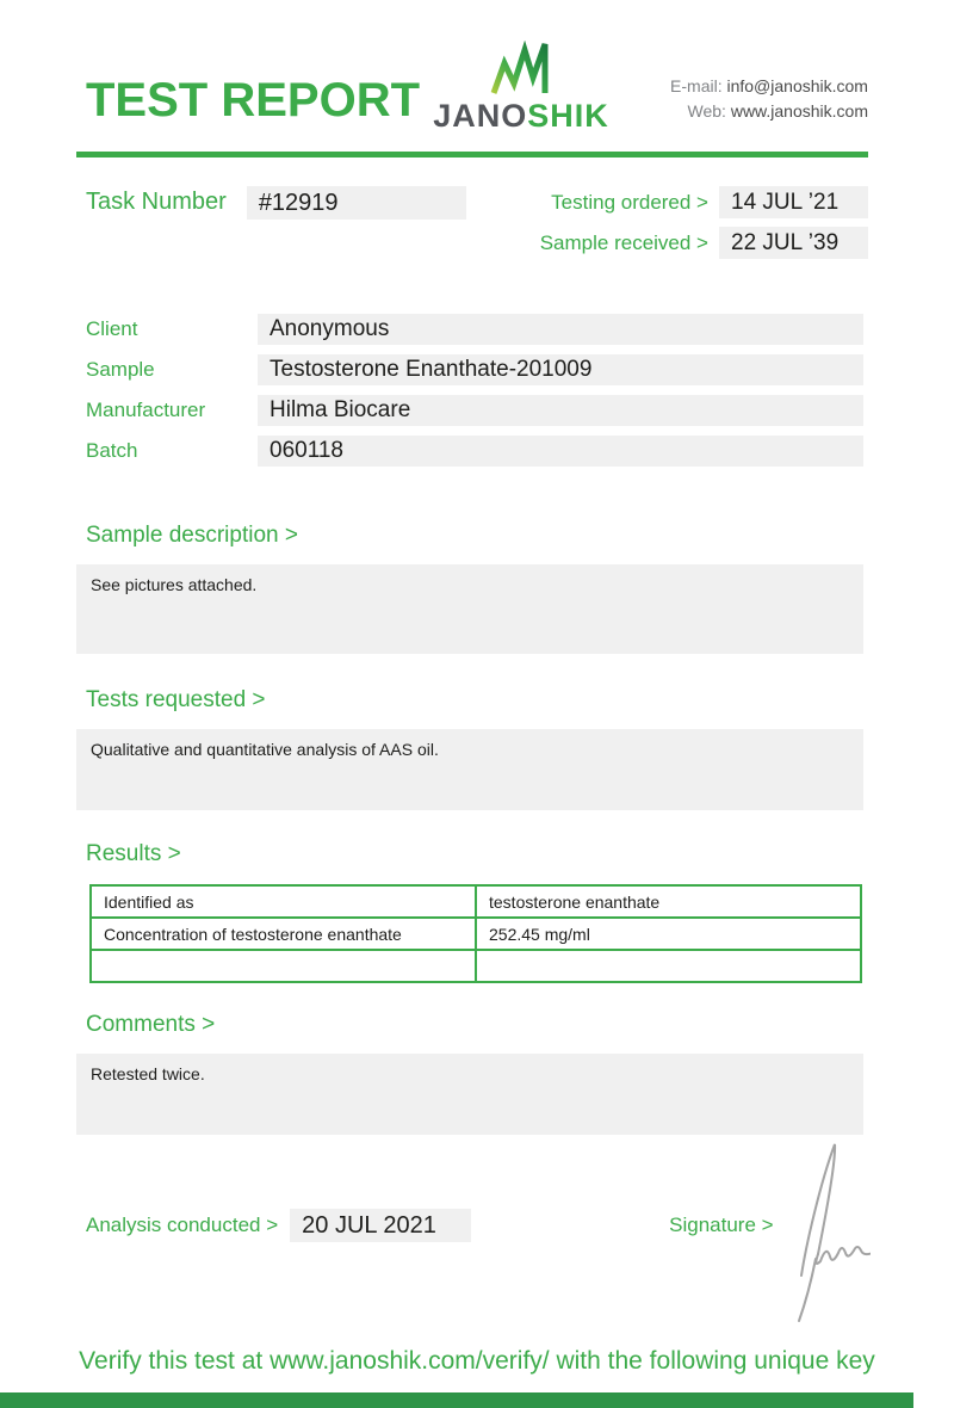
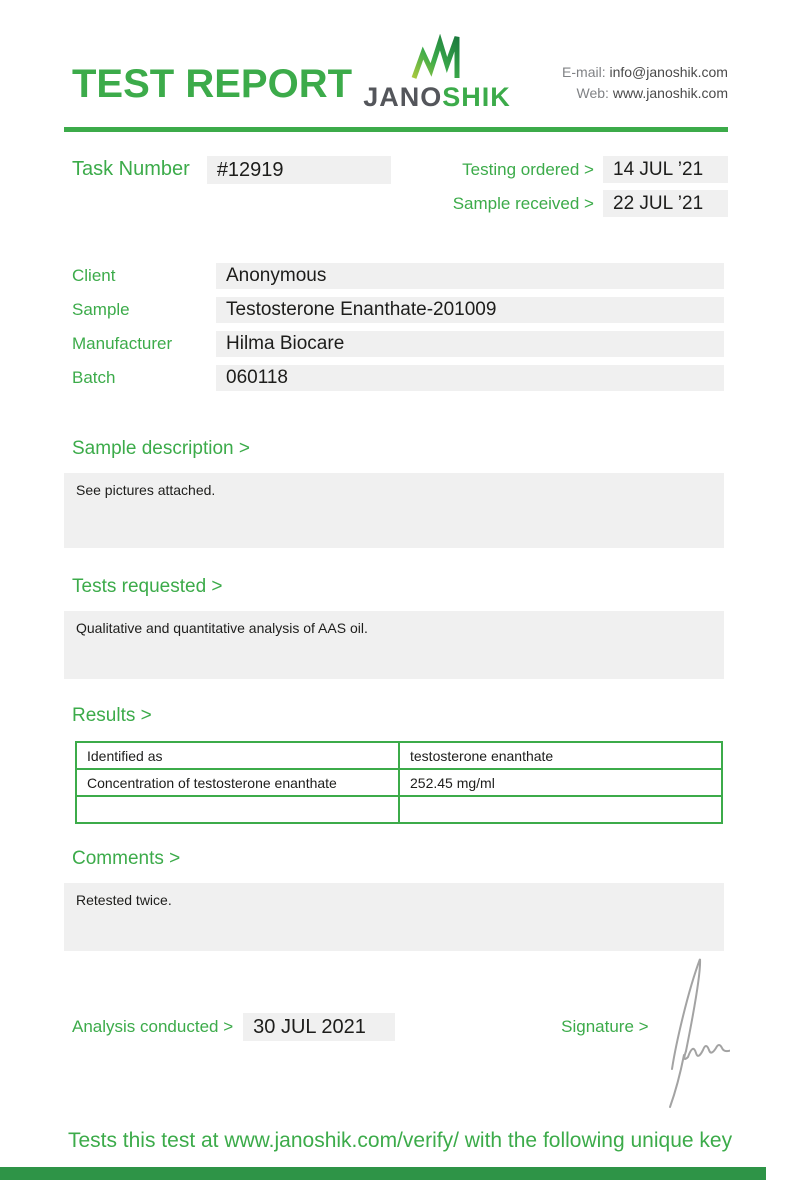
  TEST REPORT
  JANOSHIK
  E-mail: info@janoshik.com
  Web: www.janoshik.com
  Task Number
  #12919
  Testing ordered >
  14 JUL ’21
  Sample received >
- 22 JUL ’39
+ 22 JUL ’21
  Client
  Anonymous
  Sample
  Testosterone Enanthate-201009
  Manufacturer
  Hilma Biocare
  Batch
  060118
  Sample description >
  See pictures attached.
  Tests requested >
  Qualitative and quantitative analysis of AAS oil.
  Results >
  Identified as	testosterone enanthate
  Concentration of testosterone enanthate	252.45 mg/ml
  Comments >
  Retested twice.
  Analysis conducted >
- 20 JUL 2021
+ 30 JUL 2021
  Signature >
- Verify this test at www.janoshik.com/verify/ with the following unique key
+ Tests this test at www.janoshik.com/verify/ with the following unique key
